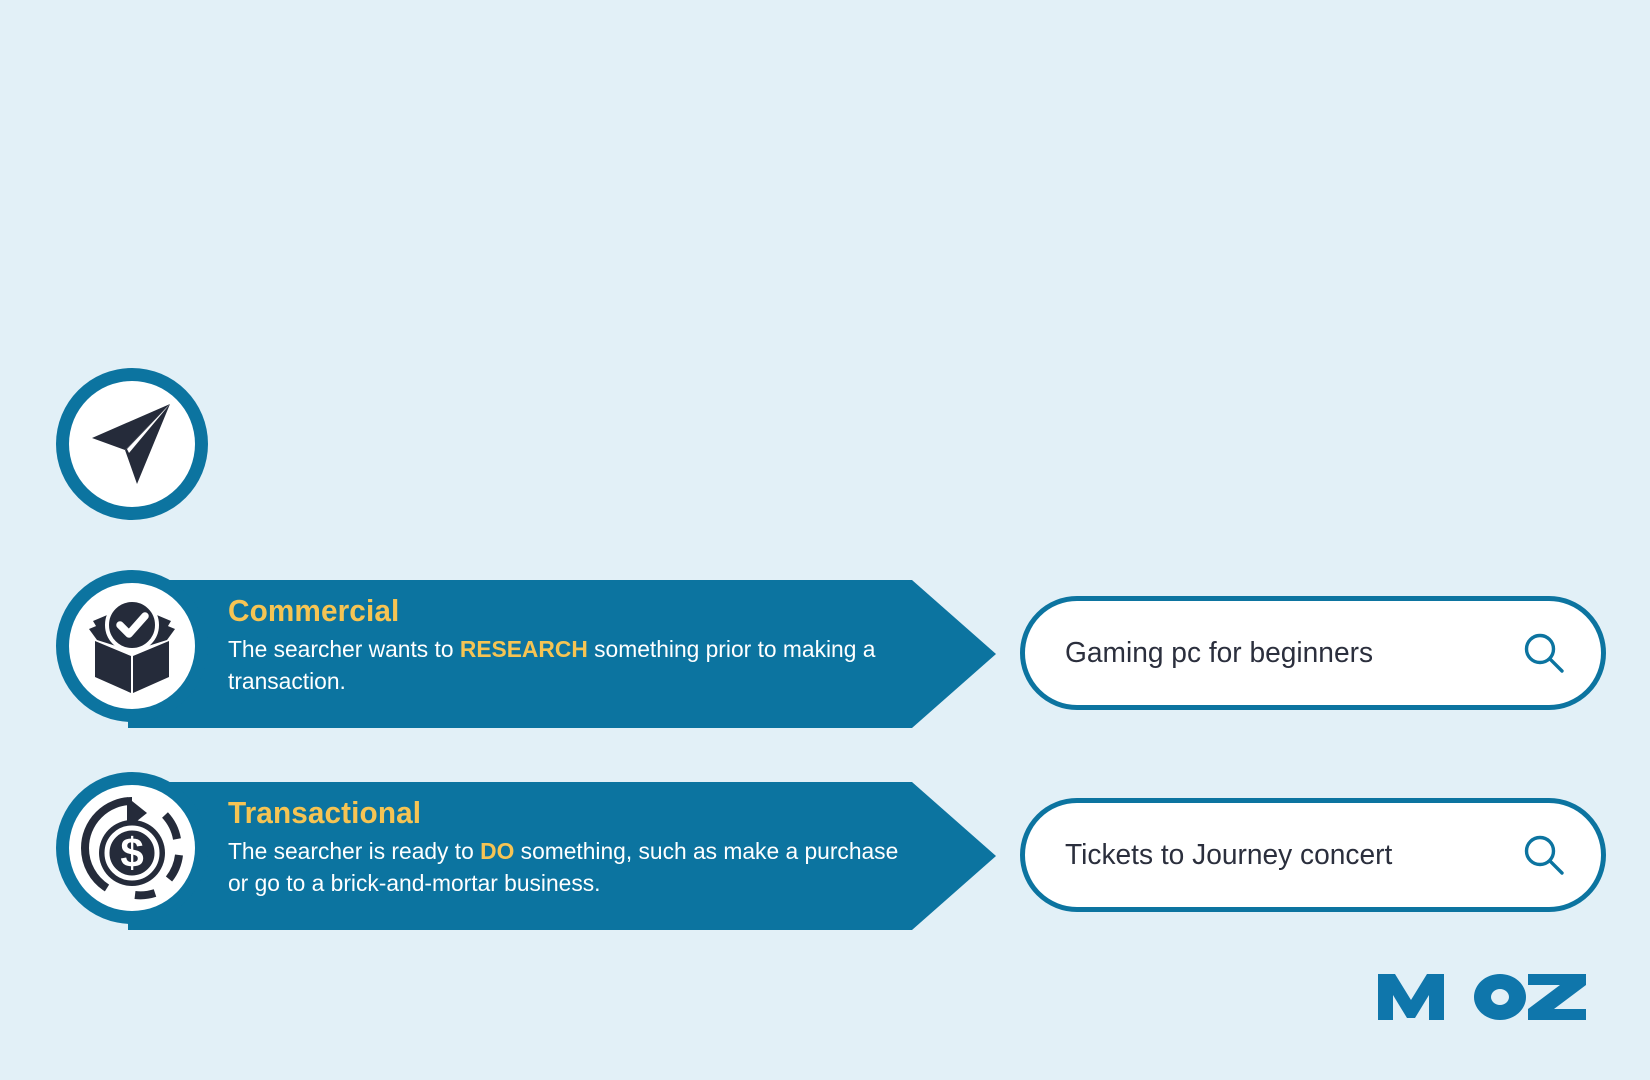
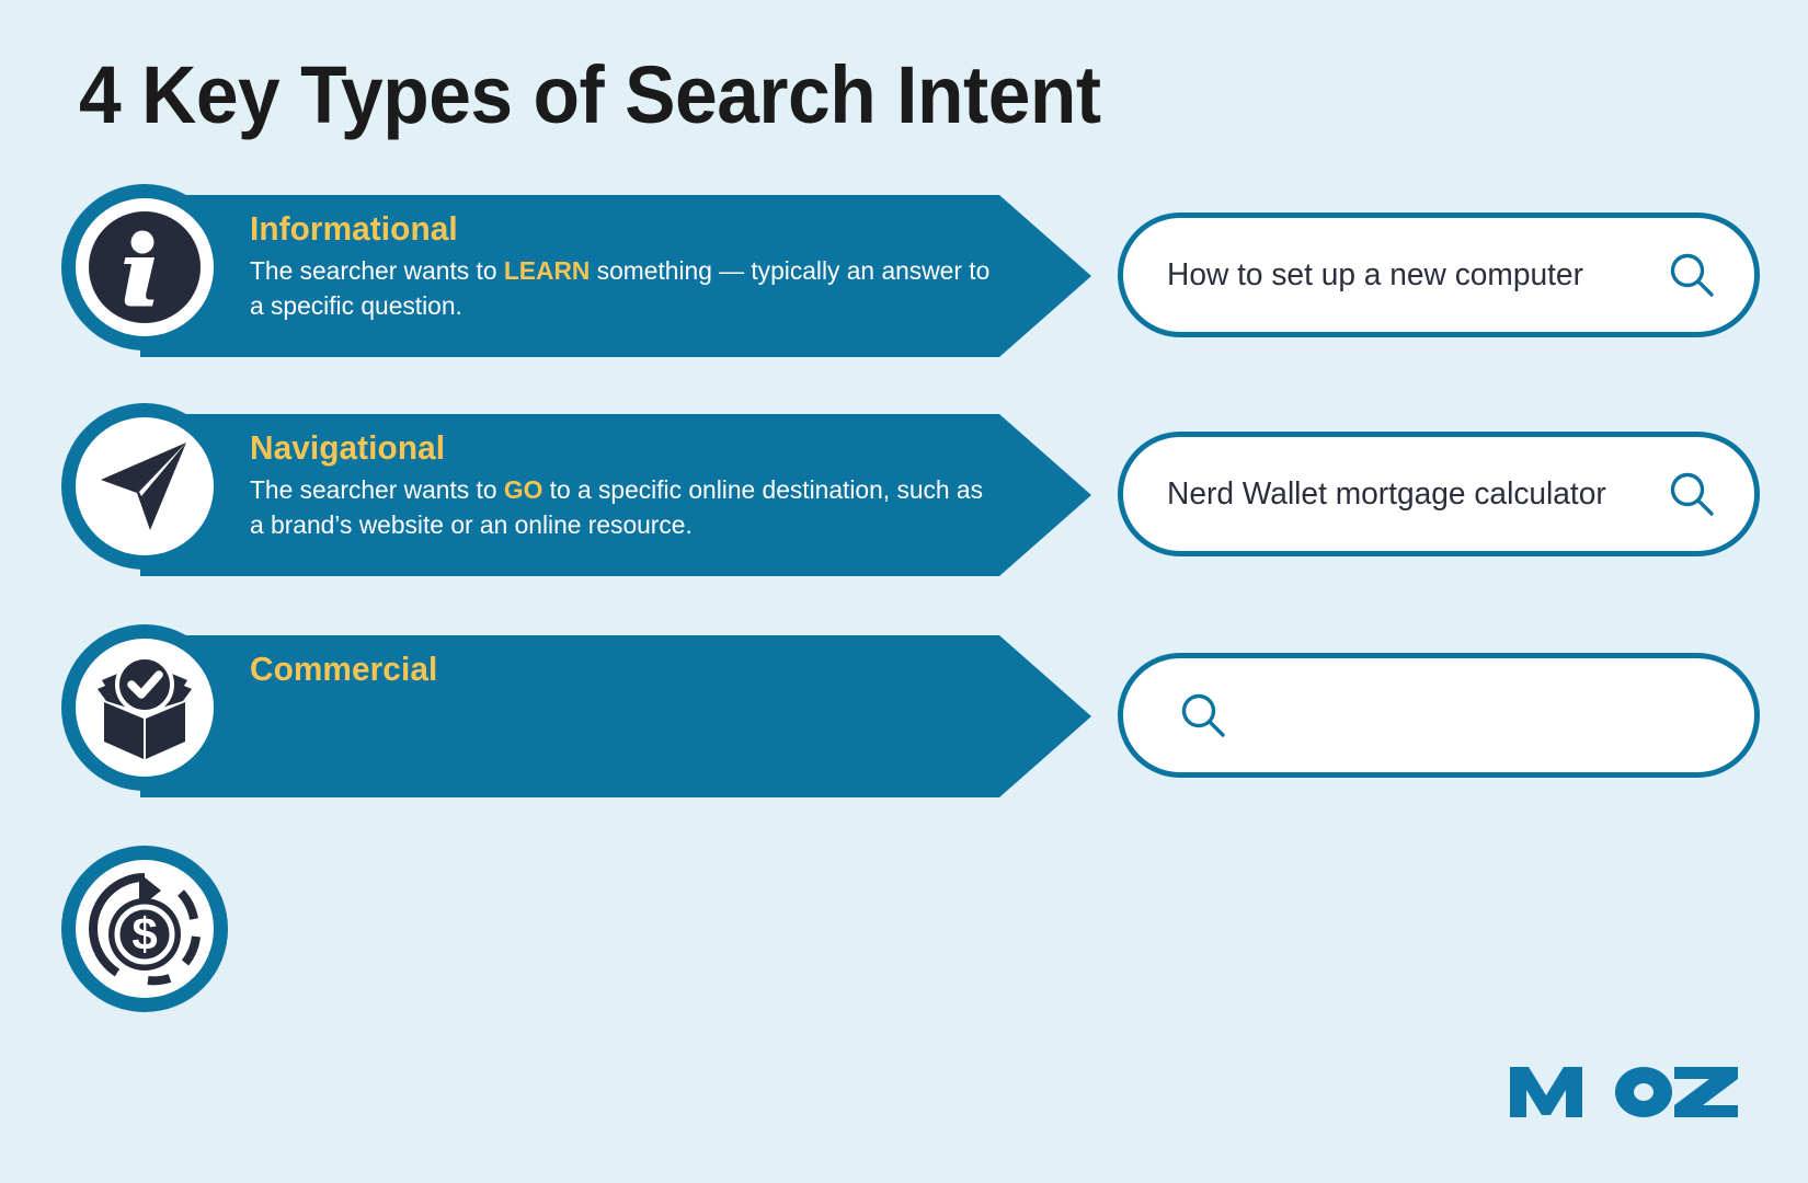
+ 4 Key Types of Search Intent
+ Informational
+ The searcher wants to LEARN something — typically an answer to a specific question.
+ How to set up a new computer
+ Navigational
+ The searcher wants to GO to a specific online destination, such as a brand’s website or an online resource.
+ Nerd Wallet mortgage calculator
  Commercial
- The searcher wants to RESEARCH something prior to making a transaction.
- Gaming pc for beginners
- Transactional
- The searcher is ready to DO something, such as make a purchase or go to a brick-and-mortar business.
  $
- Tickets to Journey concert
